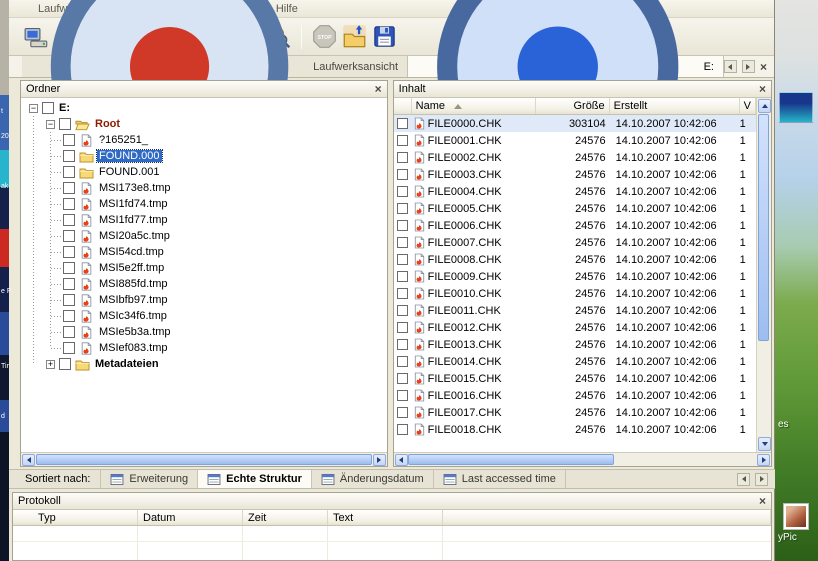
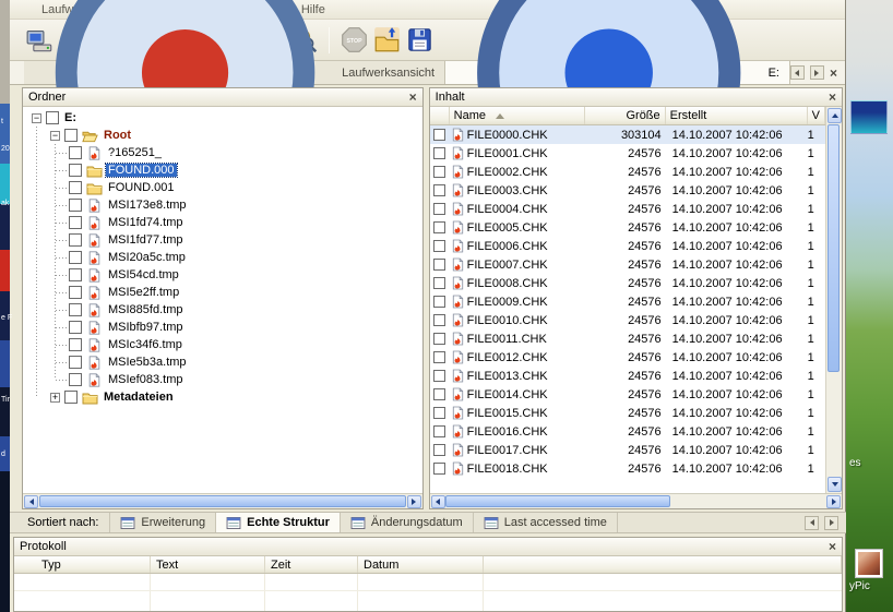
  Hilfe
  Laufwerksansicht
  E:
  Ordner
  −
  E:
  −
  Root
  ?165251_
  FOUND.000
  FOUND.001
  MSI173e8.tmp
  MSI1fd74.tmp
  MSI1fd77.tmp
  MSI20a5c.tmp
  MSI54cd.tmp
  MSI5e2ff.tmp
  MSI885fd.tmp
  MSIbfb97.tmp
  MSIc34f6.tmp
  MSIe5b3a.tmp
  MSIef083.tmp
  +
  Metadateien
  Inhalt
  Name
  Größe
  Erstellt
  V
  FILE0000.CHK
  303104
  14.10.2007 10:42:06
  1
  FILE0001.CHK
  24576
  14.10.2007 10:42:06
  1
  FILE0002.CHK
  24576
  14.10.2007 10:42:06
  1
  FILE0003.CHK
  24576
  14.10.2007 10:42:06
  1
  FILE0004.CHK
  24576
  14.10.2007 10:42:06
  1
  FILE0005.CHK
  24576
  14.10.2007 10:42:06
  1
  FILE0006.CHK
  24576
  14.10.2007 10:42:06
  1
  FILE0007.CHK
  24576
  14.10.2007 10:42:06
  1
  FILE0008.CHK
  24576
  14.10.2007 10:42:06
  1
  FILE0009.CHK
  24576
  14.10.2007 10:42:06
  1
  FILE0010.CHK
  24576
  14.10.2007 10:42:06
  1
  FILE0011.CHK
  24576
  14.10.2007 10:42:06
  1
  FILE0012.CHK
  24576
  14.10.2007 10:42:06
  1
  FILE0013.CHK
  24576
  14.10.2007 10:42:06
  1
  FILE0014.CHK
  24576
  14.10.2007 10:42:06
  1
  FILE0015.CHK
  24576
  14.10.2007 10:42:06
  1
  FILE0016.CHK
  24576
  14.10.2007 10:42:06
  1
  FILE0017.CHK
  24576
  14.10.2007 10:42:06
  1
  FILE0018.CHK
  24576
  14.10.2007 10:42:06
  1
  Sortiert nach:
  Erweiterung
  Echte Struktur
  Änderungsdatum
  Last accessed time
  Protokoll
  Typ
- Datum
+ Text
  Zeit
- Text
+ Datum
  es
  yPic
